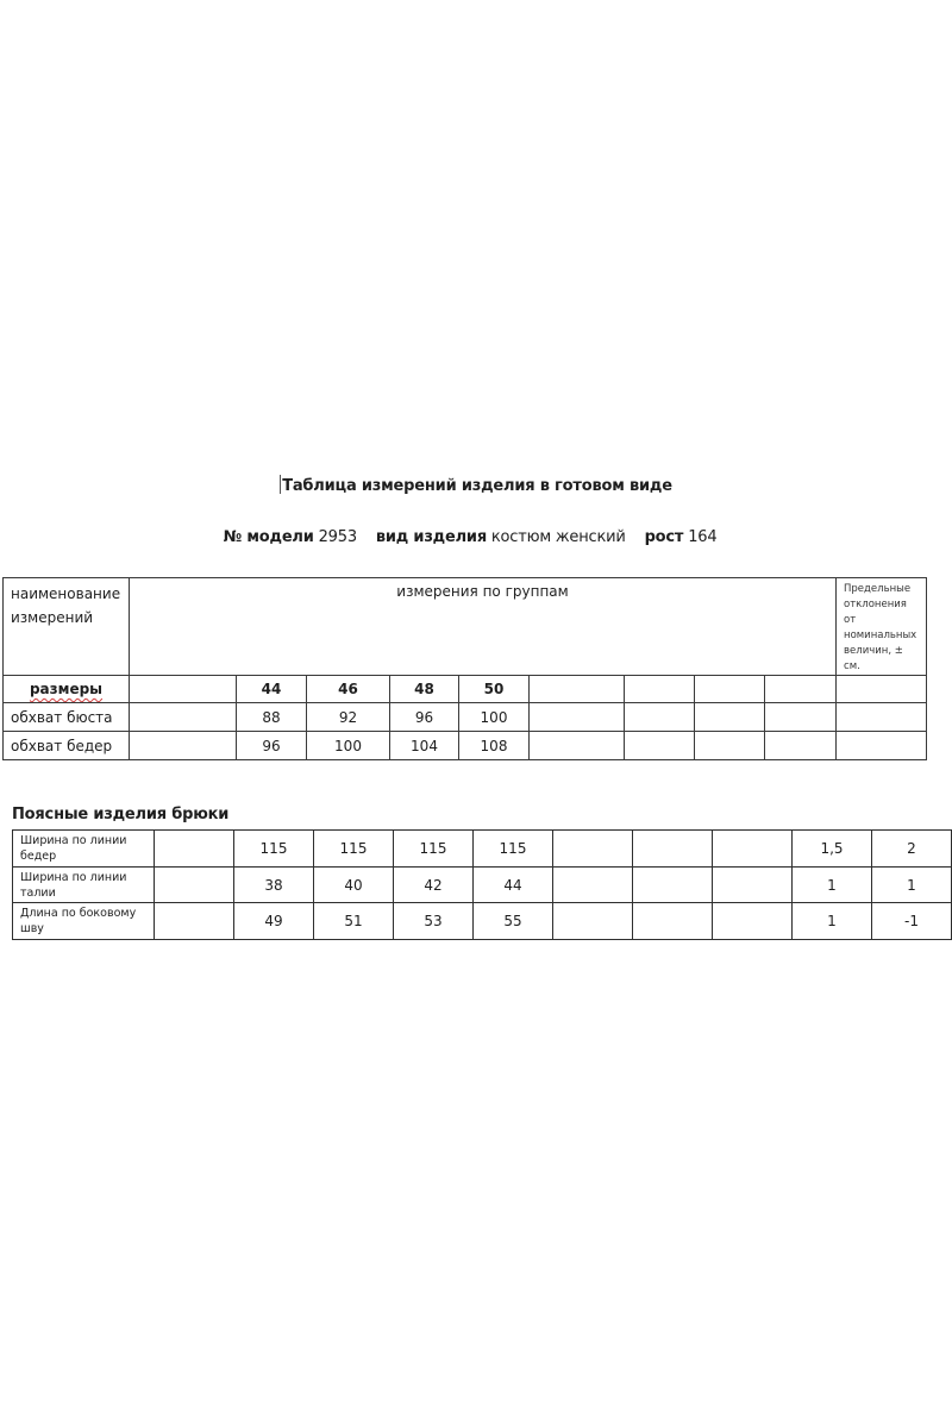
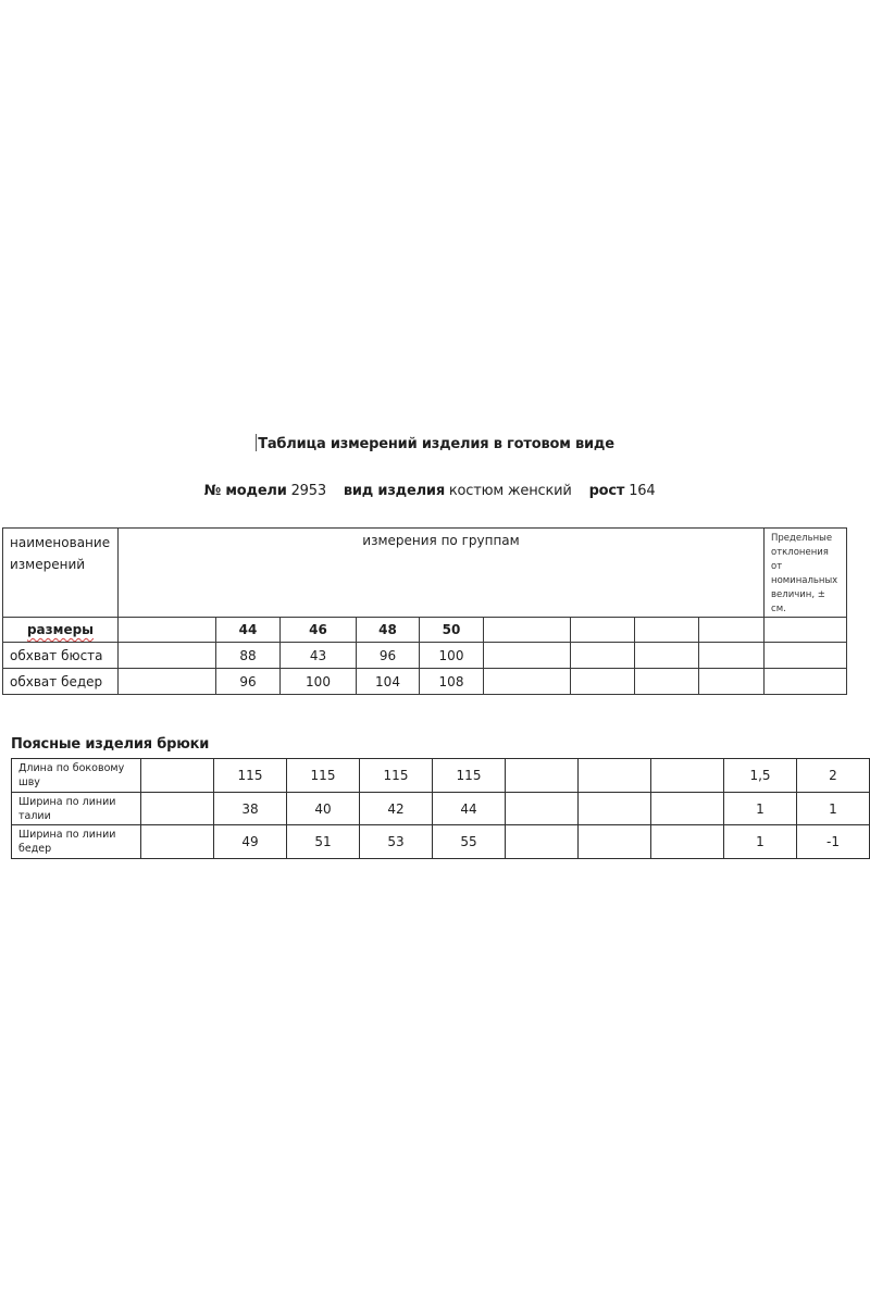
  Таблица измерений изделия в готовом виде
  № модели 2953 вид изделия костюм женский рост 164
  наименование измерений	измерения по группам	Предельные отклонения от номинальных величин, ± см.
  размеры		44	46	48	50
- обхват бюста		88	92	96	100
+ обхват бюста		88	43	96	100
  обхват бедер		96	100	104	108
  Поясные изделия брюки
- Ширина по линии бедер		115	115	115	115				1,5	2
+ Длина по боковому шву		115	115	115	115				1,5	2
  Ширина по линии талии		38	40	42	44				1	1
- Длина по боковому шву		49	51	53	55				1	-1
+ Ширина по линии бедер		49	51	53	55				1	-1
